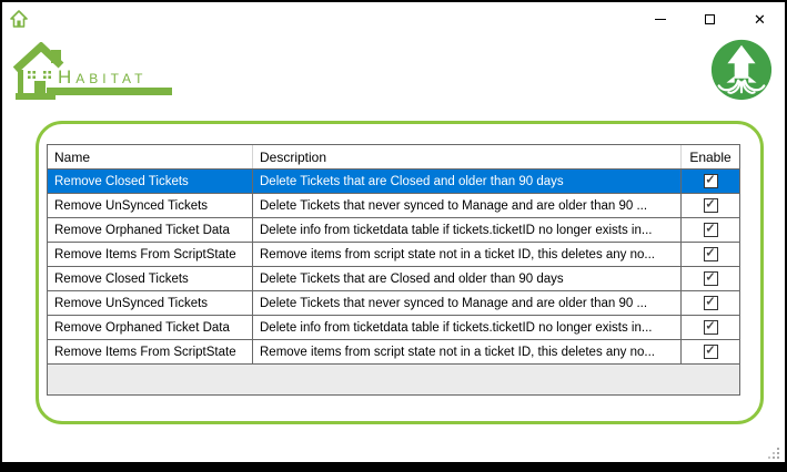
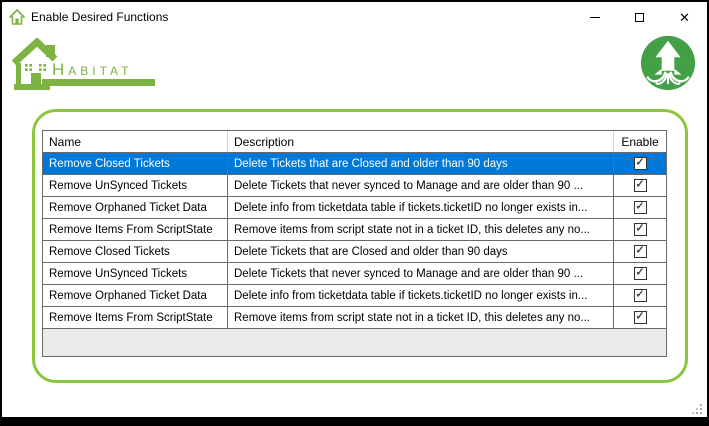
+ Enable Desired Functions
  ✕
  Habitat
  Name
  Description
  Enable
  Remove Closed Tickets
  Delete Tickets that are Closed and older than 90 days
  ✓
  Remove UnSynced Tickets
  Delete Tickets that never synced to Manage and are older than 90 ...
  ✓
  Remove Orphaned Ticket Data
  Delete info from ticketdata table if tickets.ticketID no longer exists in...
  ✓
  Remove Items From ScriptState
  Remove items from script state not in a ticket ID, this deletes any no...
  ✓
  Remove Closed Tickets
  Delete Tickets that are Closed and older than 90 days
  ✓
  Remove UnSynced Tickets
  Delete Tickets that never synced to Manage and are older than 90 ...
  ✓
  Remove Orphaned Ticket Data
  Delete info from ticketdata table if tickets.ticketID no longer exists in...
  ✓
  Remove Items From ScriptState
  Remove items from script state not in a ticket ID, this deletes any no...
  ✓
